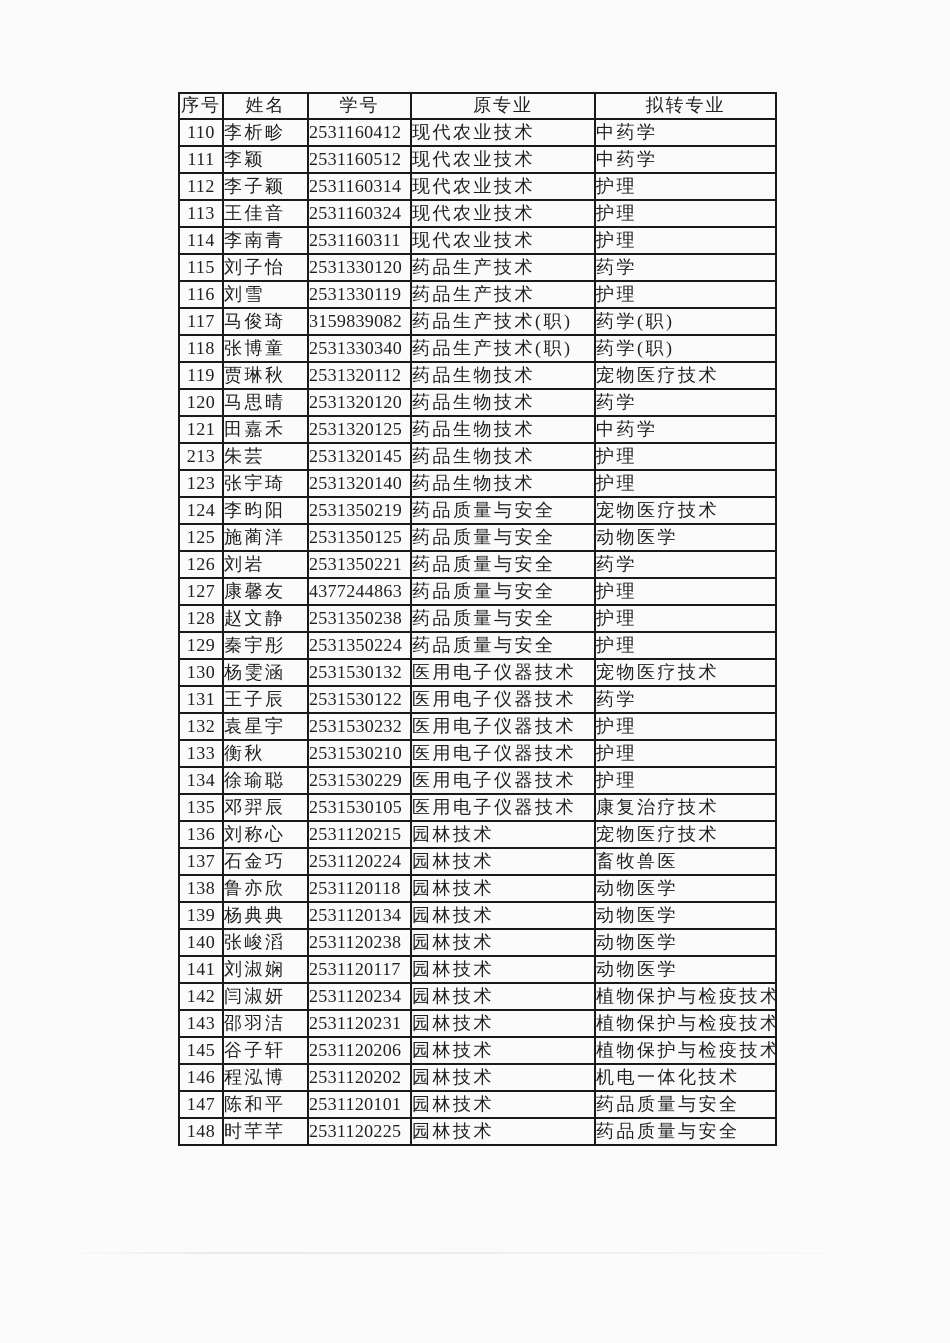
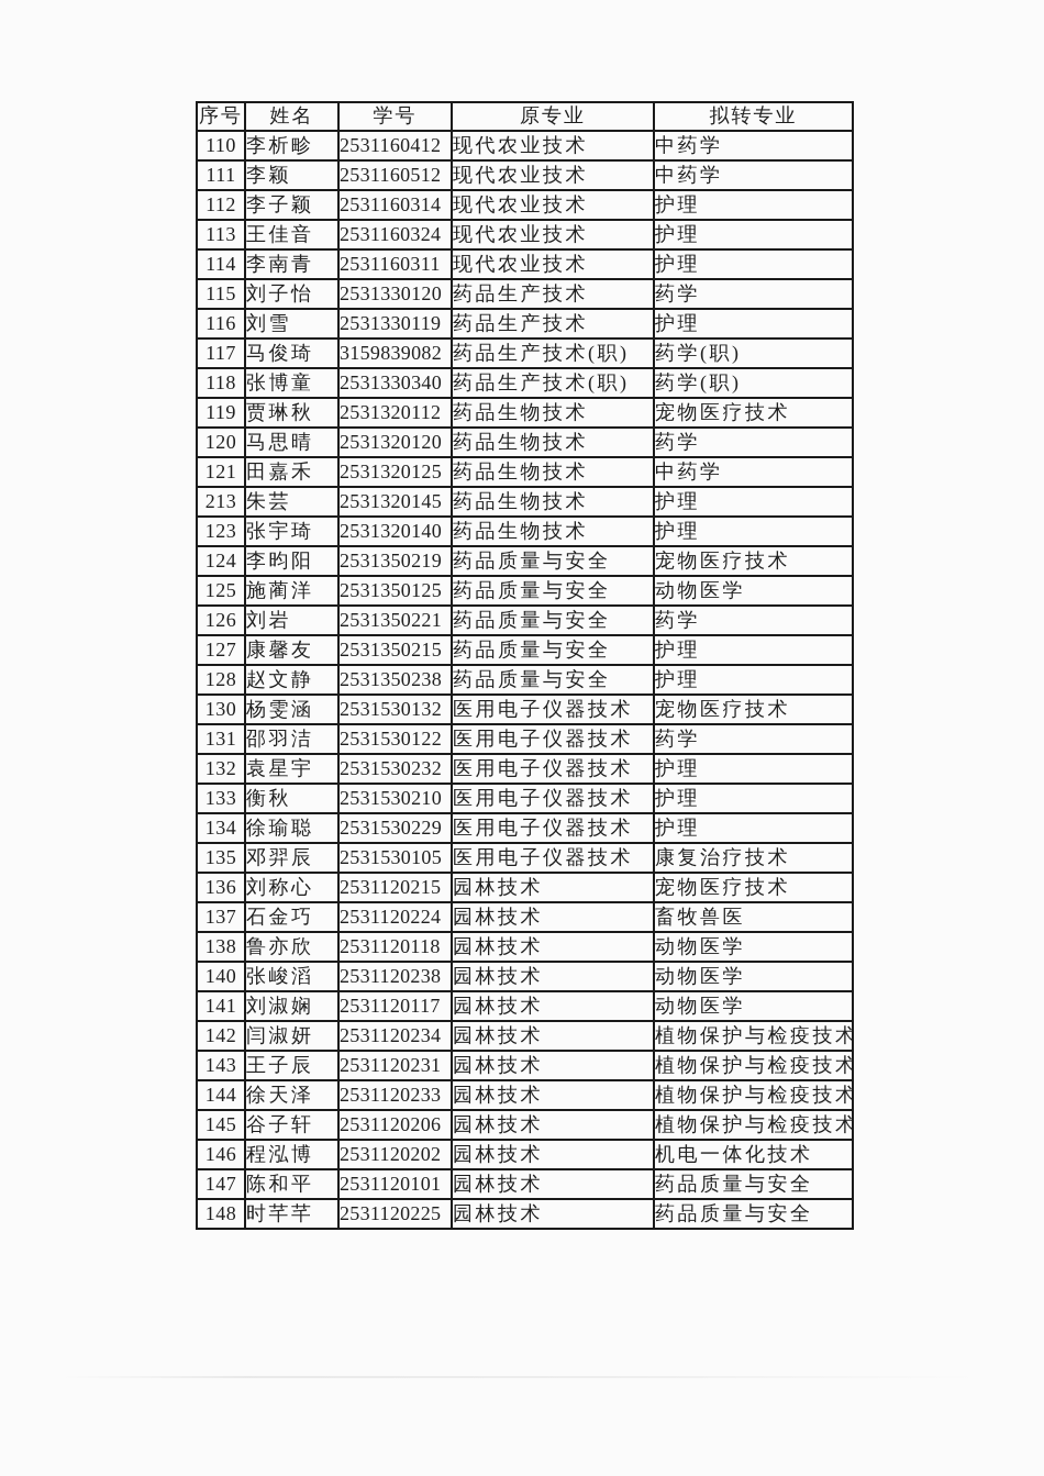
  序号	姓名	学号	原专业	拟转专业
  110	李析畛	2531160412	现代农业技术	中药学
  111	李颖	2531160512	现代农业技术	中药学
  112	李子颖	2531160314	现代农业技术	护理
  113	王佳音	2531160324	现代农业技术	护理
  114	李南青	2531160311	现代农业技术	护理
  115	刘子怡	2531330120	药品生产技术	药学
  116	刘雪	2531330119	药品生产技术	护理
  117	马俊琦	3159839082	药品生产技术(职)	药学(职)
  118	张博童	2531330340	药品生产技术(职)	药学(职)
  119	贾琳秋	2531320112	药品生物技术	宠物医疗技术
  120	马思晴	2531320120	药品生物技术	药学
  121	田嘉禾	2531320125	药品生物技术	中药学
  213	朱芸	2531320145	药品生物技术	护理
  123	张宇琦	2531320140	药品生物技术	护理
  124	李昀阳	2531350219	药品质量与安全	宠物医疗技术
  125	施蔺洋	2531350125	药品质量与安全	动物医学
  126	刘岩	2531350221	药品质量与安全	药学
- 127	康馨友	4377244863	药品质量与安全	护理
+ 127	康馨友	2531350215	药品质量与安全	护理
  128	赵文静	2531350238	药品质量与安全	护理
- 129	秦宇彤	2531350224	药品质量与安全	护理
  130	杨雯涵	2531530132	医用电子仪器技术	宠物医疗技术
- 131	王子辰	2531530122	医用电子仪器技术	药学
+ 131	邵羽洁	2531530122	医用电子仪器技术	药学
  132	袁星宇	2531530232	医用电子仪器技术	护理
  133	衡秋	2531530210	医用电子仪器技术	护理
  134	徐瑜聪	2531530229	医用电子仪器技术	护理
  135	邓羿辰	2531530105	医用电子仪器技术	康复治疗技术
  136	刘称心	2531120215	园林技术	宠物医疗技术
  137	石金巧	2531120224	园林技术	畜牧兽医
  138	鲁亦欣	2531120118	园林技术	动物医学
- 139	杨典典	2531120134	园林技术	动物医学
  140	张峻滔	2531120238	园林技术	动物医学
  141	刘淑娴	2531120117	园林技术	动物医学
  142	闫淑妍	2531120234	园林技术	植物保护与检疫技术
- 143	邵羽洁	2531120231	园林技术	植物保护与检疫技术
+ 143	王子辰	2531120231	园林技术	植物保护与检疫技术
+ 144	徐天泽	2531120233	园林技术	植物保护与检疫技术
  145	谷子轩	2531120206	园林技术	植物保护与检疫技术
  146	程泓博	2531120202	园林技术	机电一体化技术
  147	陈和平	2531120101	园林技术	药品质量与安全
  148	时芊芊	2531120225	园林技术	药品质量与安全
